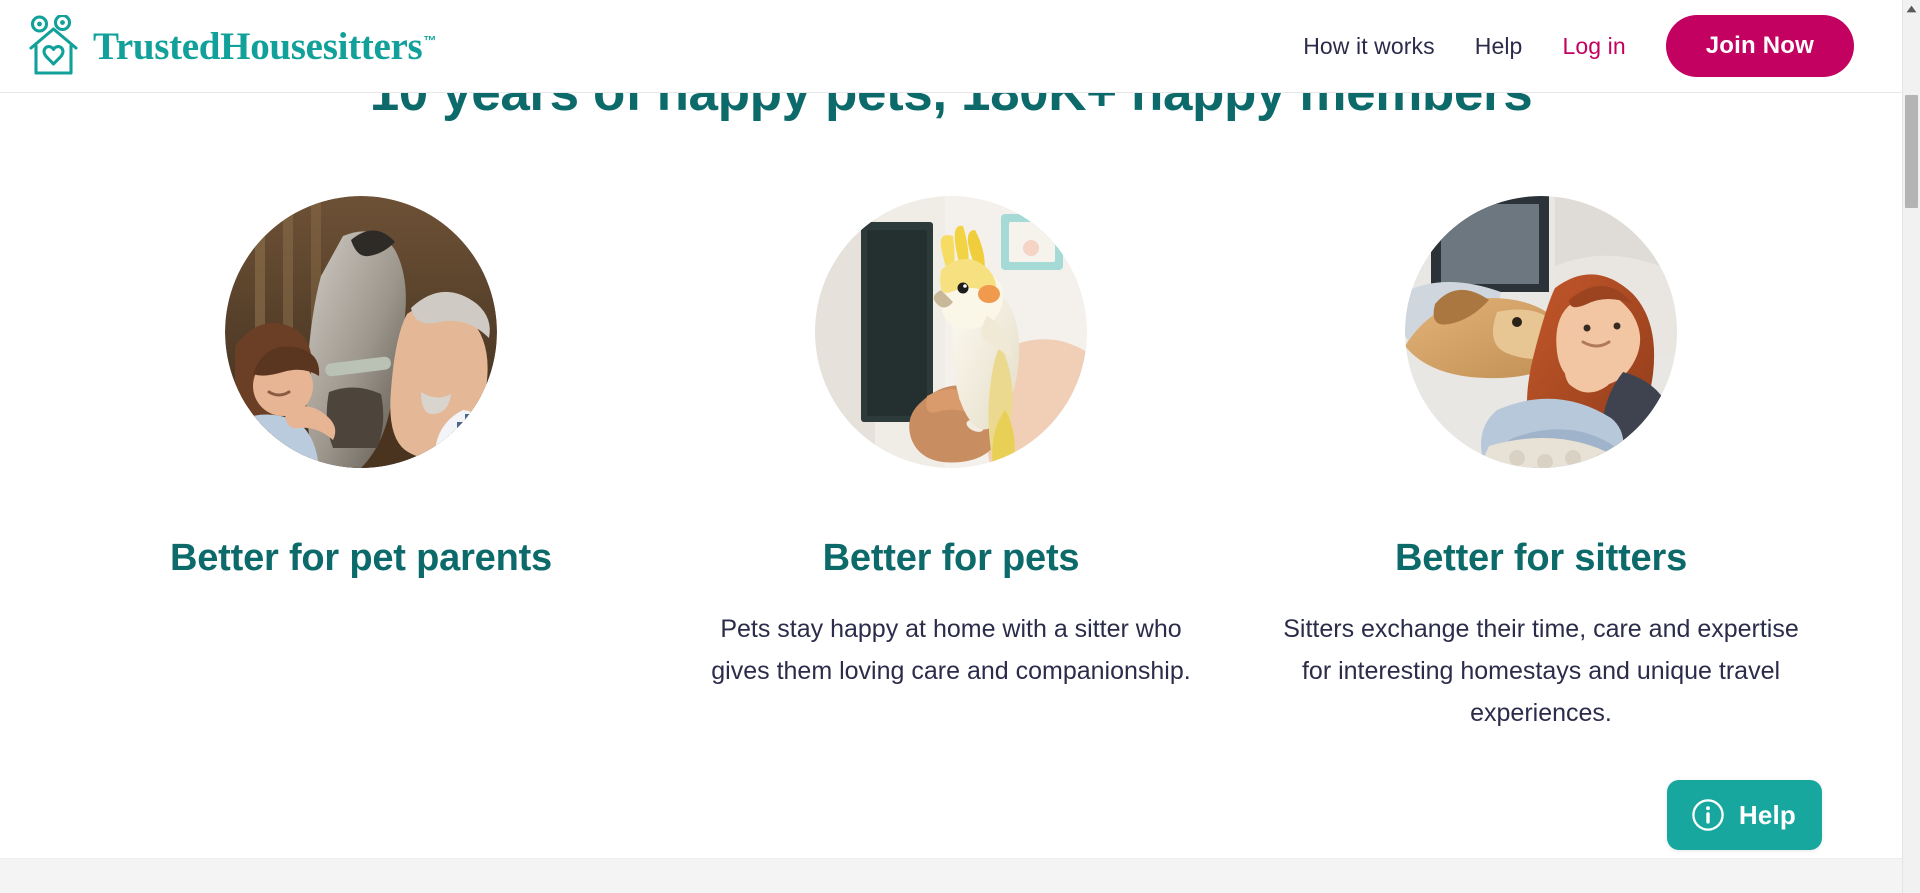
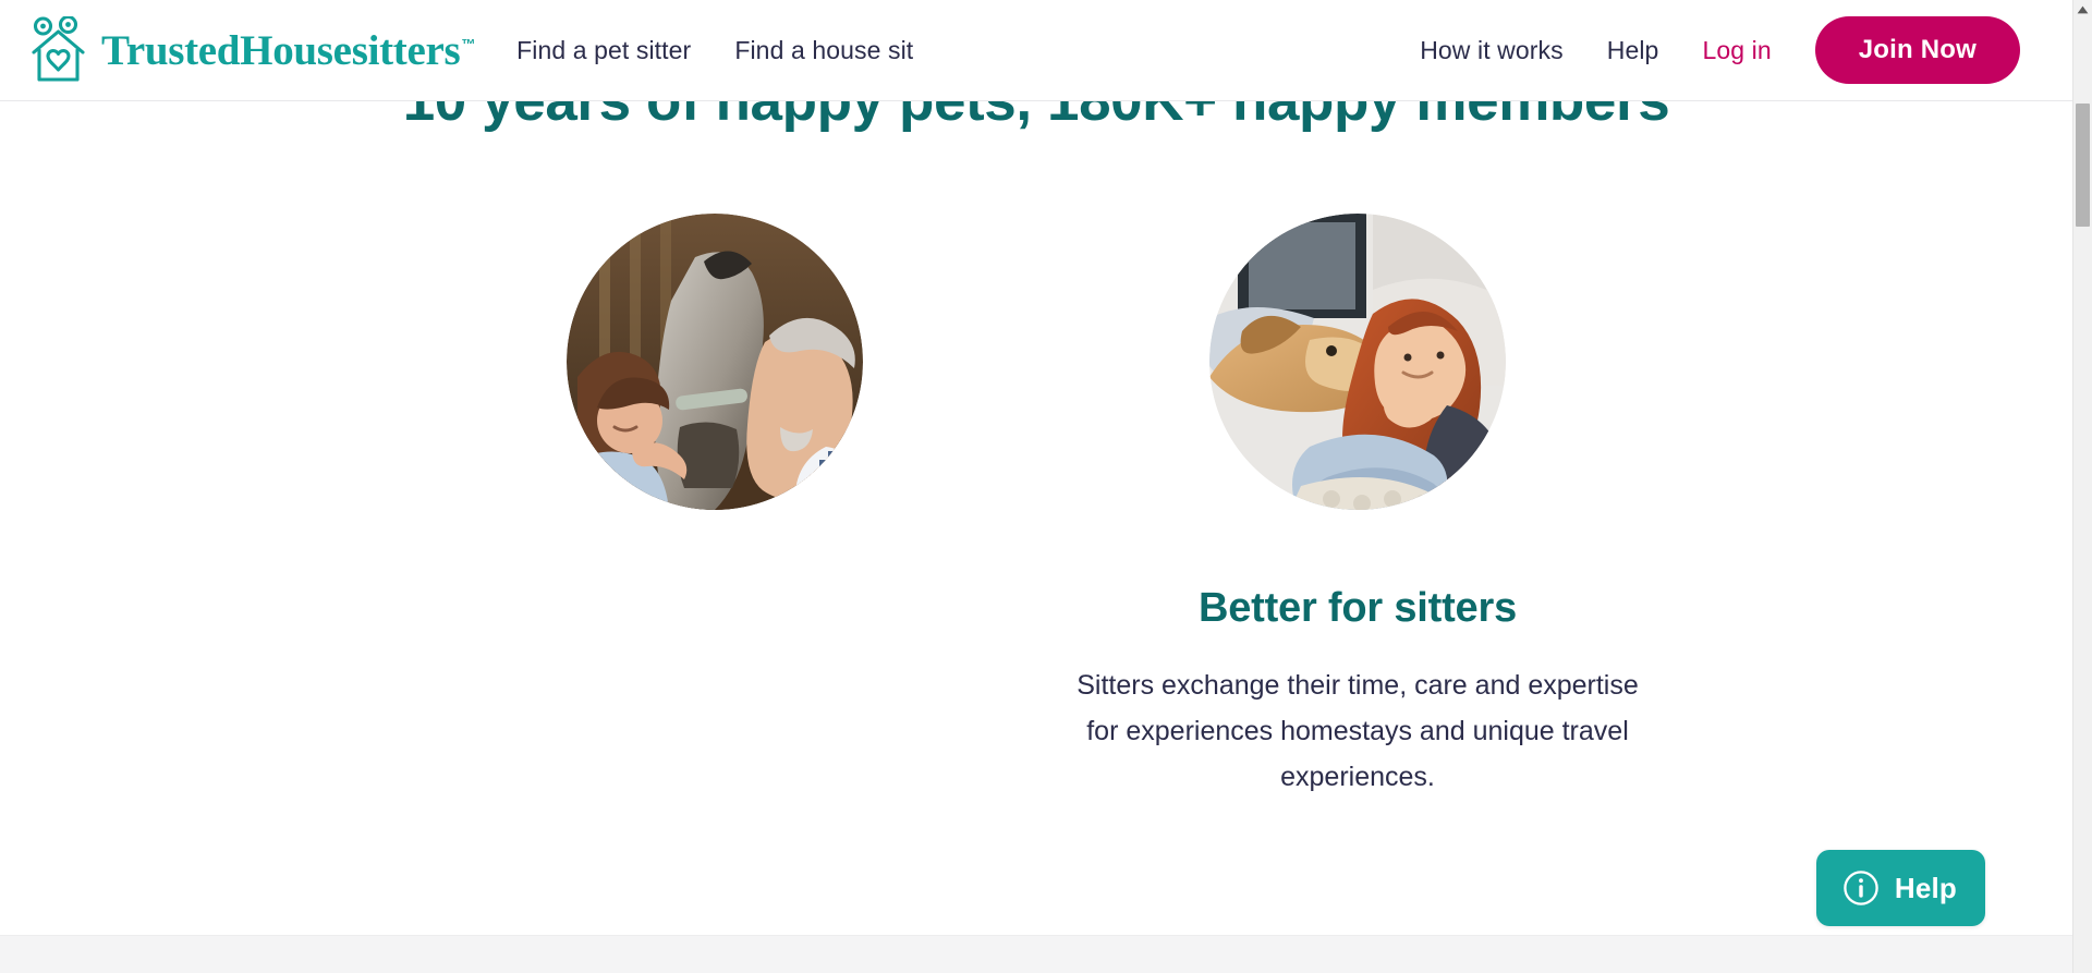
- Better for pet parents
- Better for pets
- Pets stay happy at home with a sitter who gives them loving care and companionship.
  Better for sitters
- Sitters exchange their time, care and expertise for interesting homestays and unique travel experiences.
+ Sitters exchange their time, care and expertise for experiences homestays and unique travel experiences.
  TrustedHousesitters™
+ Find a pet sitter
+ Find a house sit
  How it works
  Help
  Log in
  Join Now
  Help
